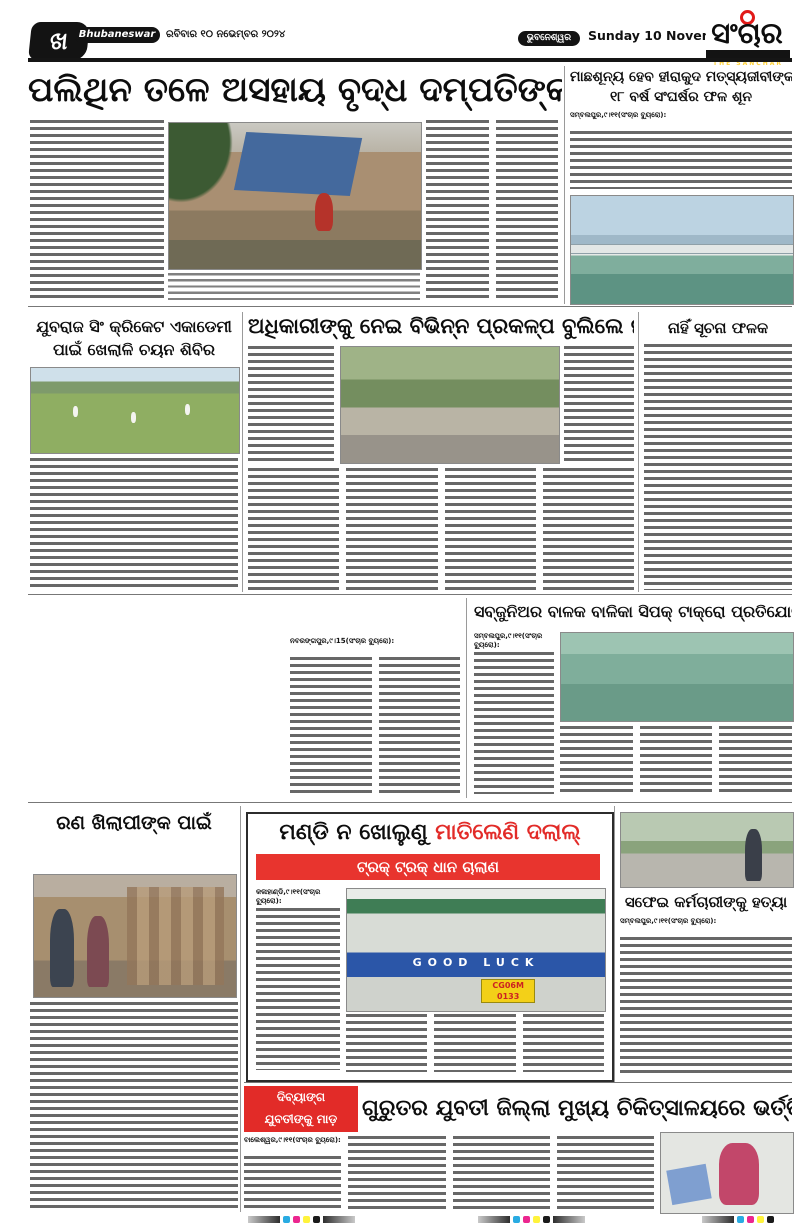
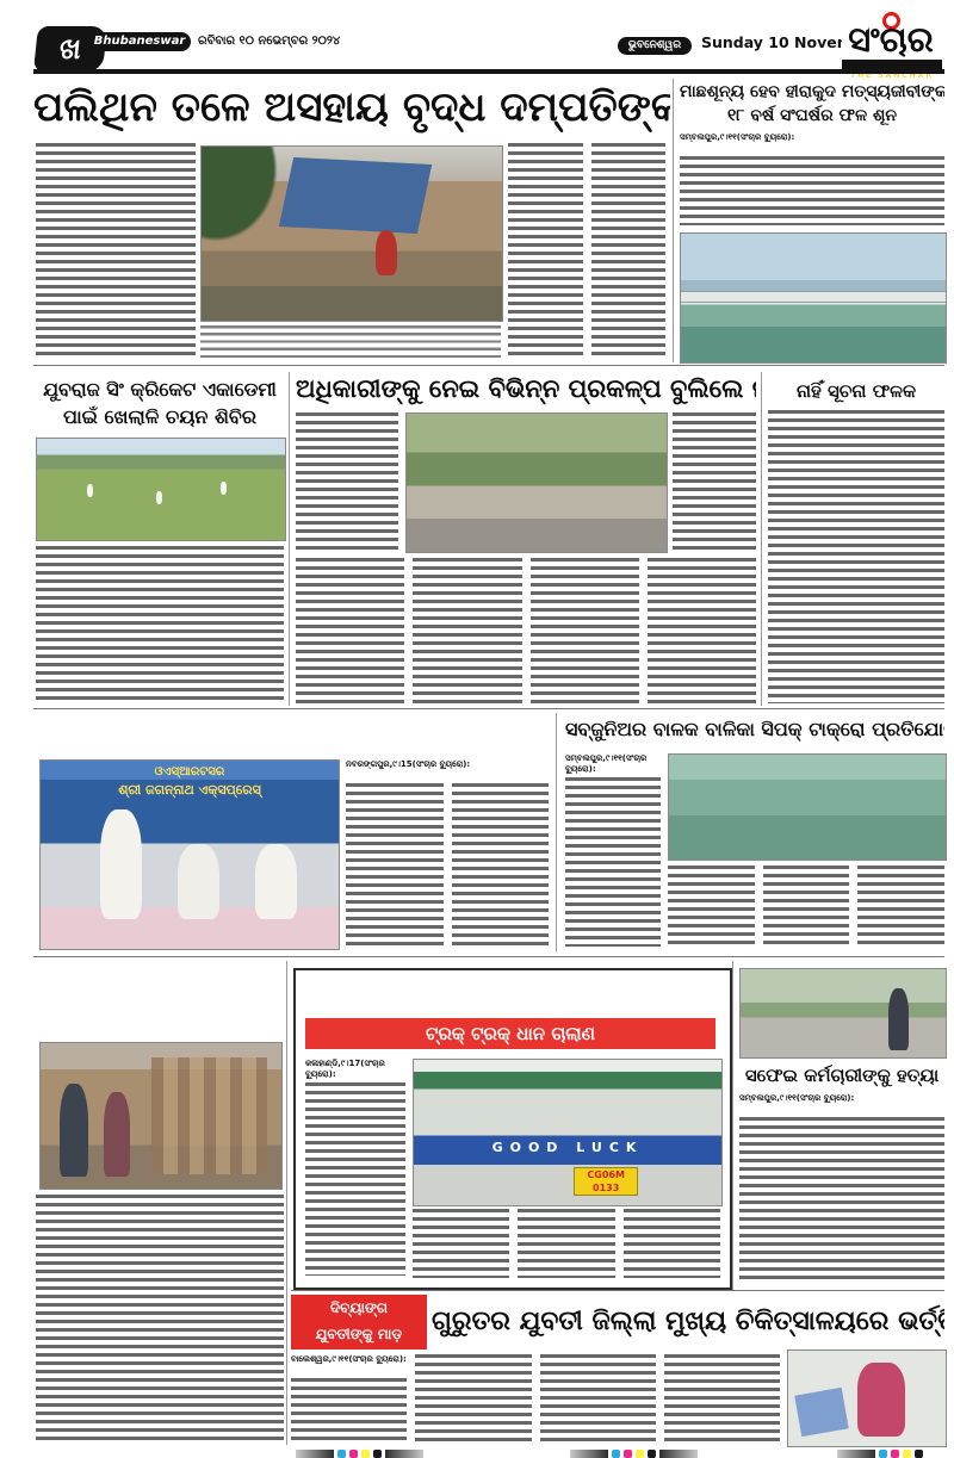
  Bhubaneswar
  ରବିବାର ୧୦ ନଭେମ୍ବର ୨୦୨୪
  ଭୁବନେଶ୍ୱର
  ସଂଚାର
  ପଲିଥିନ ତଳେ ଅସହାୟ ବୃଦ୍ଧ ଦମ୍ପତିଙ୍କ
  ମାଛଶୂନ୍ୟ ହେବ ହୀରାକୁଦ ମତ୍ସ୍ୟଜୀବୀଙ୍କ
  ୧୮ ବର୍ଷ ସଂଘର୍ଷର ଫଳ ଶୂନ
  ସମ୍ବଲପୁର,୯।୧୧(ସଂଚାର ବ୍ୟୁରୋ):
  ଯୁବରାଜ ସିଂ କ୍ରିକେଟ ଏକାଡେମୀ
  ପାଇଁ ଖେଲାଳି ଚୟନ ଶିବିର
  ଅଧିକାରୀଙ୍କୁ ନେଇ ବିଭିନ୍ନ ପ୍ରକଳ୍ପ ବୁଲିଲେ
  ନାହିଁ ସୂଚନା ଫଳକ
+ ଓଏସ୍ଆରଟସର
+ ଶ୍ରୀ ଜଗନ୍ନାଥ ଏକ୍ସପ୍ରେସ୍
  ନବରଙ୍ଗପୁର,୯।15(ସଂଚାର ବ୍ୟୁରୋ):
  ସବ୍‌ଜୁନିଅର ବାଳକ ବାଳିକା ସିପକ୍ ଟାକ୍ରୋ ପ୍ରତିଯୋ
  ସମ୍ବଲପୁର,୯।୧୧(ସଂଚାର ବ୍ୟୁରୋ):
- ରଣ ଖିଲାପୀଙ୍କ ପାଇଁ
- ମଣ୍ଡି ନ ଖୋଲୁଣୁ ମାତିଲେଣି ଦଲାଲ୍
  ଟ୍ରକ୍ ଟ୍ରକ୍ ଧାନ ଚାଲାଣ
- କଳାହାଣ୍ଡି,୯।୧୧(ସଂଚାର ବ୍ୟୁରୋ):
+ କଳାହାଣ୍ଡି,୯।17(ସଂଚାର ବ୍ୟୁରୋ):
  GOOD LUCK
  CG06M 0133
  ସଫେଇ କର୍ମଚାରୀଙ୍କୁ ହତ୍ୟା
  ସମ୍ବଲପୁର,୯।୧୧(ସଂଚାର ବ୍ୟୁରୋ):
  ଦିବ୍ୟାଙ୍ଗ
  ଯୁବତୀଙ୍କୁ ମାଡ଼
  ଗୁରୁତର ଯୁବତୀ ଜିଲ୍ଲା ମୁଖ୍ୟ ଚିକିତ୍ସାଳୟରେ ଭର୍ତ୍
  ବାଲେଶ୍ୱର,୯।୧୧(ସଂଚାର ବ୍ୟୁରୋ):
